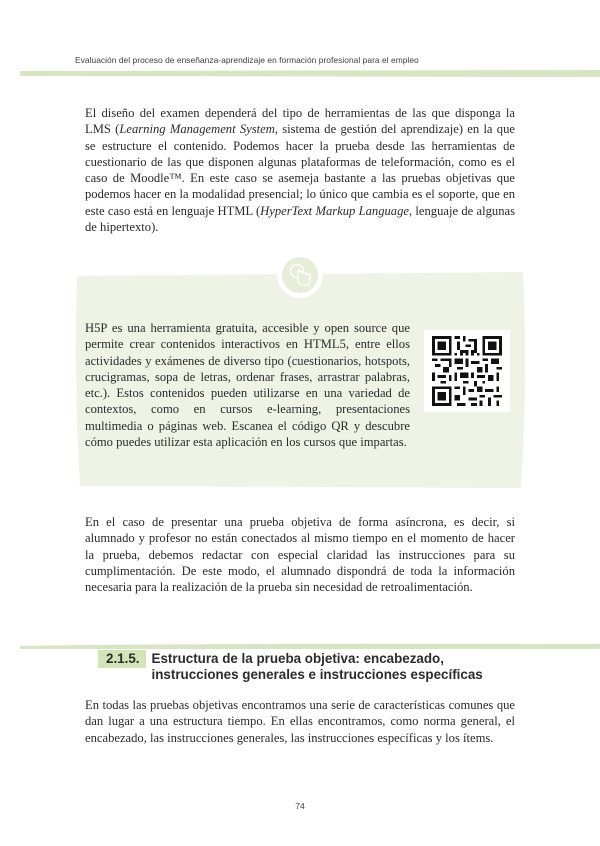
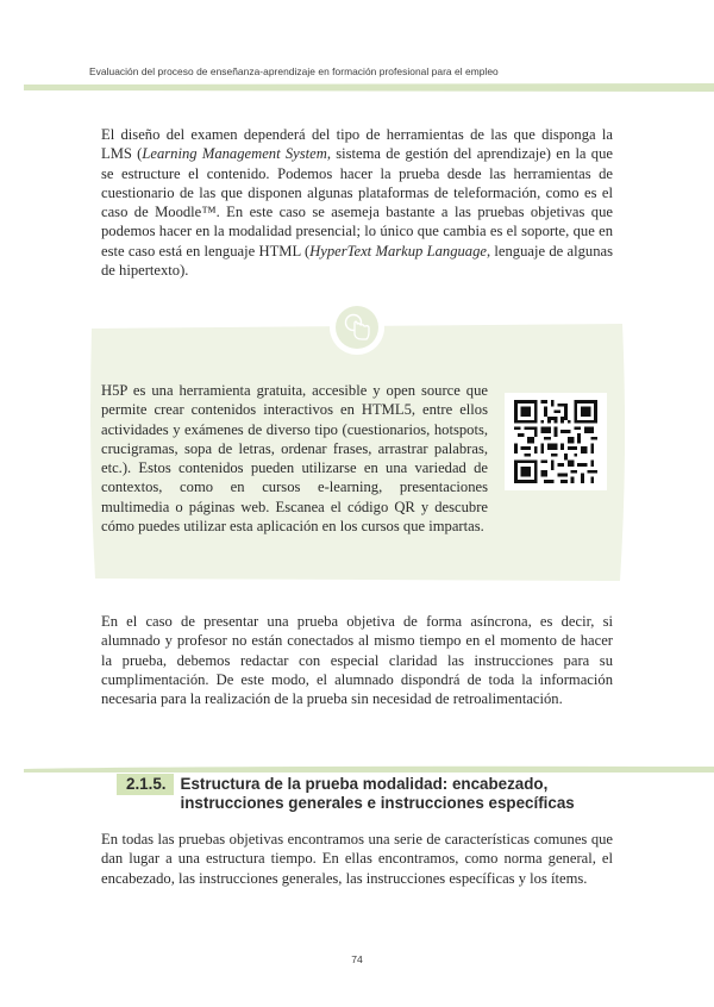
  Evaluación del proceso de enseñanza-aprendizaje en formación profesional para el empleo
  El diseño del examen dependerá del tipo de herramientas de las que disponga la LMS (Learning Management System, sistema de gestión del aprendizaje) en la que se estructure el contenido. Podemos hacer la prueba desde las herramien­tas de cuestionario de las que disponen algunas plataformas de teleformación, como es el caso de Moodle™. En este caso se asemeja bastante a las pruebas objetivas que podemos hacer en la modalidad presencial; lo único que cam­bia es el soporte, que en este caso está en lenguaje HTML (HyperText Markup Language, lenguaje de algunas de hipertexto).
  H5P es una herramienta gratuita, accesible y open source que permite crear contenidos interactivos en HTML5, en­tre ellos actividades y exámenes de diverso tipo (cuestionarios, hotspots, crucigramas, sopa de letras, orde­nar frases, arrastrar palabras, etc.). Estos contenidos pueden utilizarse en una variedad de contextos, como en cursos e-learning, presentaciones multimedia o páginas web. Escanea el código QR y descubre cómo puedes utili­zar esta aplicación en los cursos que impartas.
  En el caso de presentar una prueba objetiva de forma asíncrona, es decir, si alumnado y profesor no están conectados al mismo tiempo en el momento de hacer la prueba, debemos redactar con especial claridad las instrucciones para su cumplimentación. De este modo, el alumnado dispondrá de toda la información necesaria para la realización de la prueba sin necesidad de retroalimentación.
  2.1.5.
- Estructura de la prueba objetiva: encabezado, instrucciones generales e instrucciones específicas
+ Estructura de la prueba modalidad: encabezado, instrucciones generales e instrucciones específicas
  En todas las pruebas objetivas encontramos una serie de características co­munes que dan lugar a una estructura tiempo. En ellas encontramos, como norma general, el encabezado, las instrucciones generales, las instrucciones específicas y los ítems.
  74
